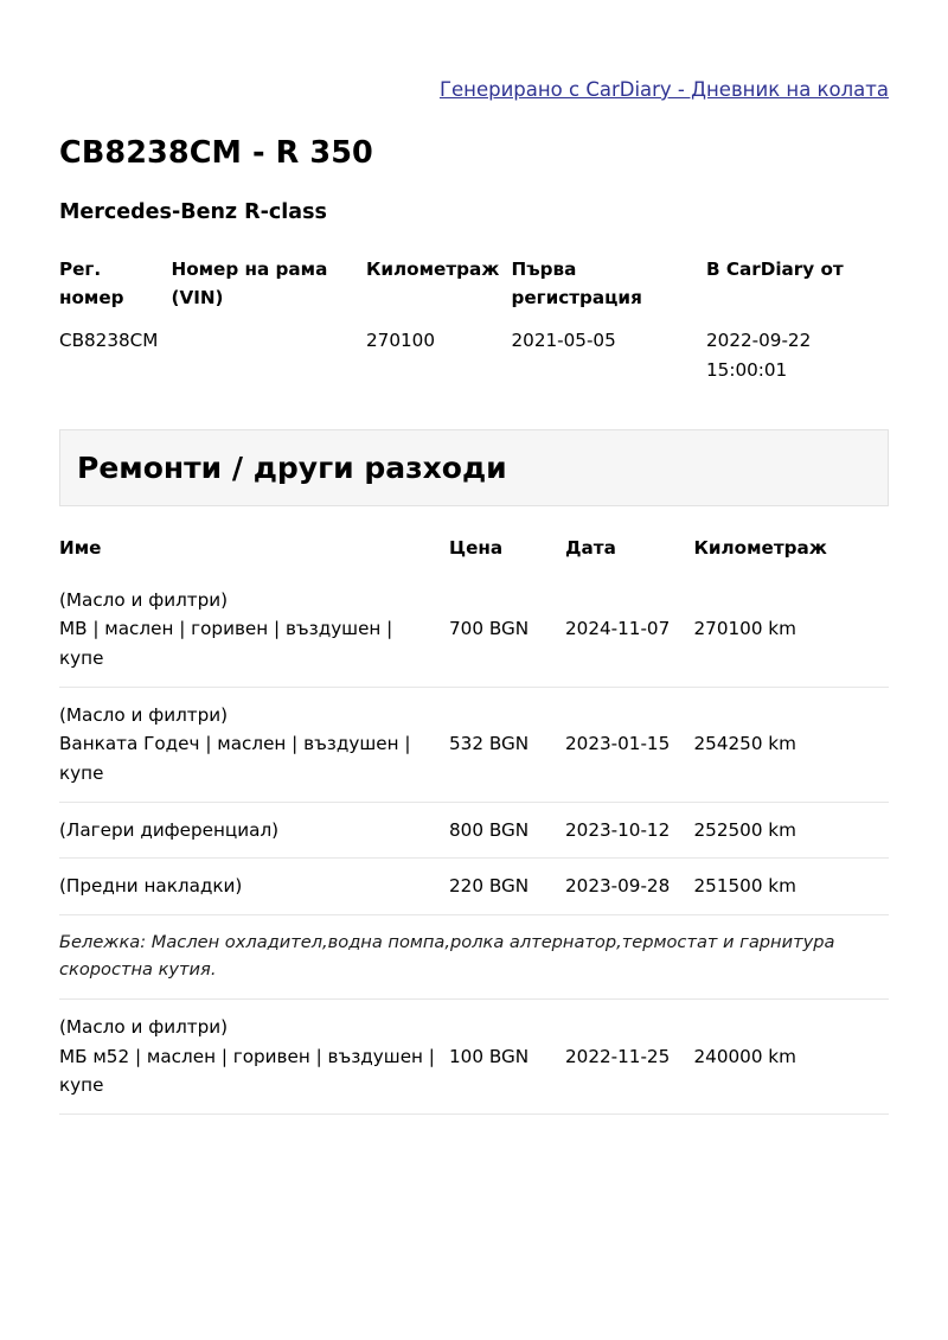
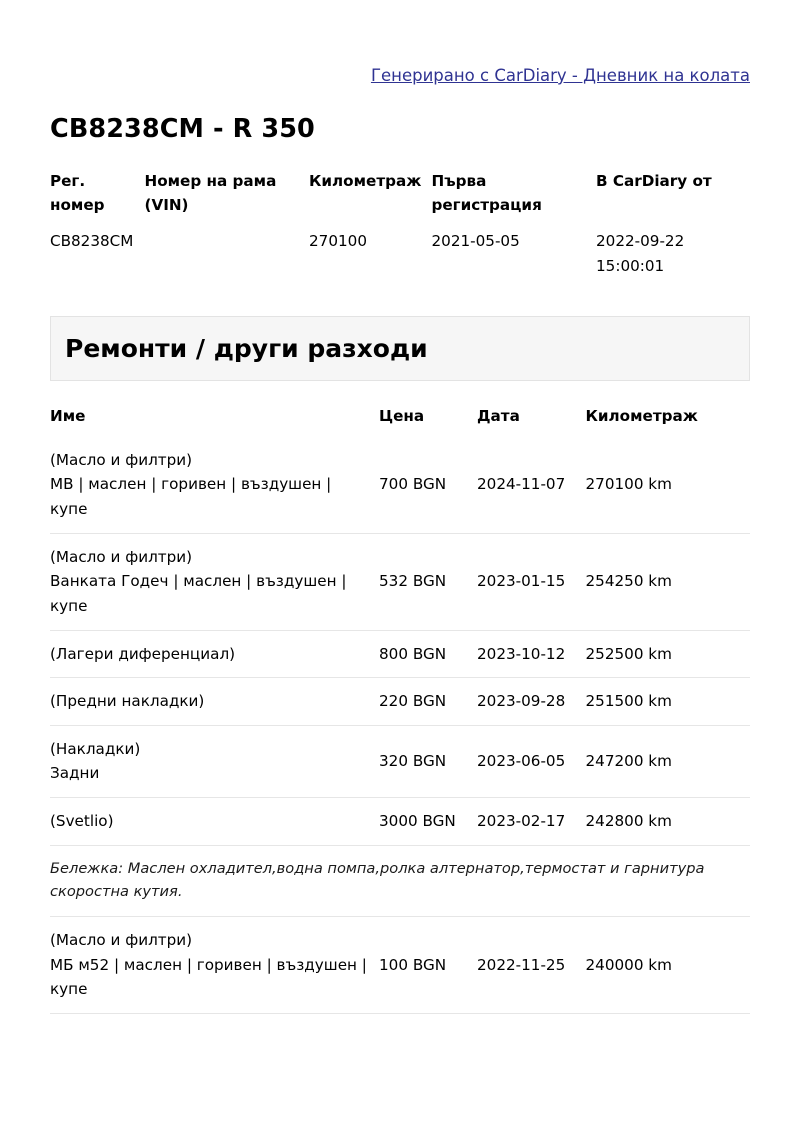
  Генерирано с CarDiary - Дневник на колата
  CB8238CM - R 350
- Mercedes-Benz R-class
  Рег. номер	Номер на рама (VIN)	Километраж	Първа регистрация	В CarDiary от
  CB8238CM		270100	2021-05-05	2022-09-22 15:00:01
  Ремонти / други разходи
  Име	Цена	Дата	Километраж
  (Масло и филтри) МВ | маслен | горивен | въздушен | купе	700 BGN	2024-11-07	270100 km
  (Масло и филтри) Ванката Годеч | маслен | въздушен | купе	532 BGN	2023-01-15	254250 km
  (Лагери диференциал)	800 BGN	2023-10-12	252500 km
  (Предни накладки)	220 BGN	2023-09-28	251500 km
+ (Накладки) Задни	320 BGN	2023-06-05	247200 km
+ (Svetlio)	3000 BGN	2023-02-17	242800 km
  Бележка: Маслен охладител,водна помпа,ролка алтернатор,термостат и гарнитура скоростна кутия.
  (Масло и филтри) МБ м52 | маслен | горивен | въздушен | купе	100 BGN	2022-11-25	240000 km
